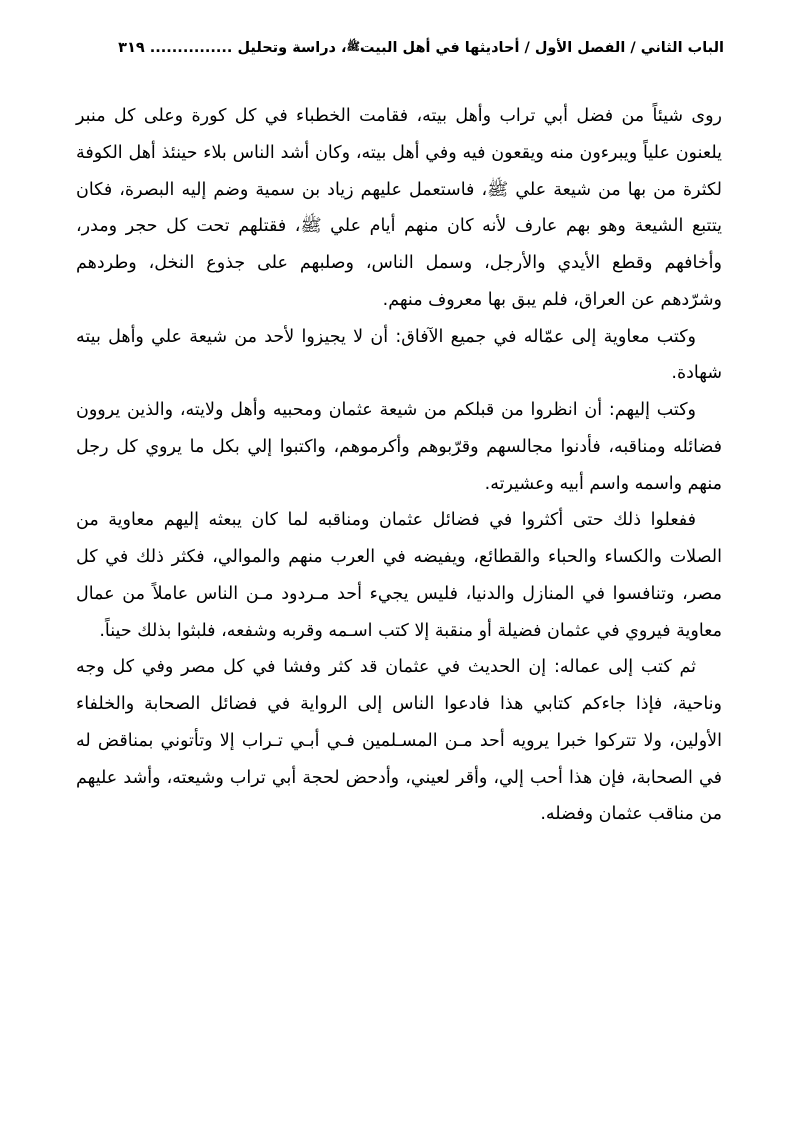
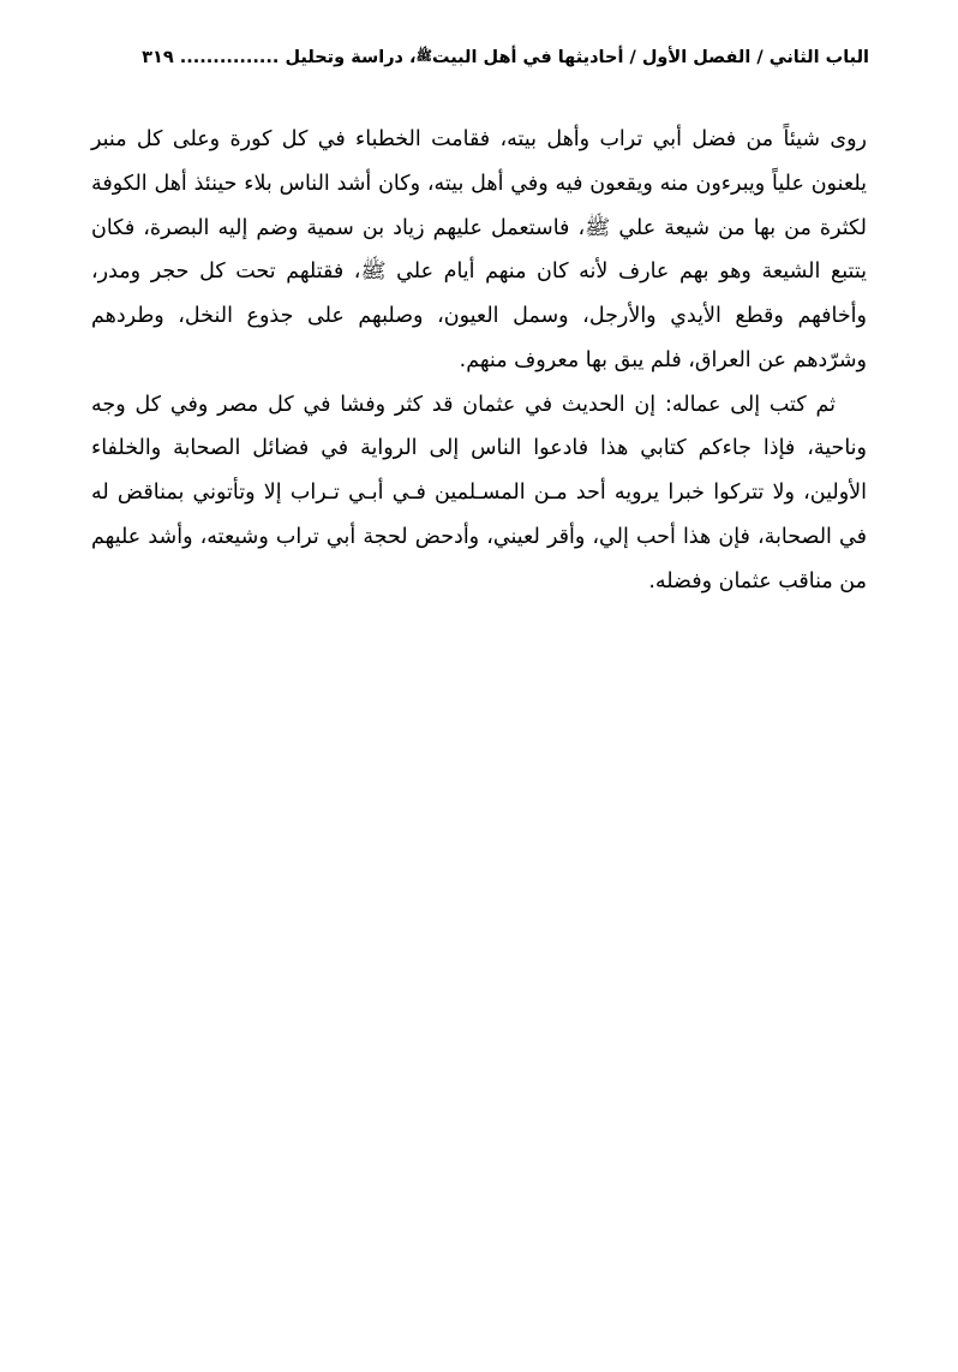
  الباب الثاني / الفصل الأول / أحاديثها في أهل البيتﷺ، دراسة وتحليل ............... ٣١٩
- روى شيئاً من فضل أبي تراب وأهل بيته، فقامت الخطباء في كل كورة وعلى كل منبر يلعنون علياً ويبرءون منه ويقعون فيه وفي أهل بيته، وكان أشد الناس بلاء حينئذ أهل الكوفة لكثرة من بها من شيعة علي ﷺ، فاستعمل عليهم زياد بن سمية وضم إليه البصرة، فكان يتتبع الشيعة وهو بهم عارف لأنه كان منهم أيام علي ﷺ، فقتلهم تحت كل حجر ومدر، وأخافهم وقطع الأيدي والأرجل، وسمل الناس، وصلبهم على جذوع النخل، وطردهم وشرّدهم عن العراق، فلم يبق بها معروف منهم.
+ روى شيئاً من فضل أبي تراب وأهل بيته، فقامت الخطباء في كل كورة وعلى كل منبر يلعنون علياً ويبرءون منه ويقعون فيه وفي أهل بيته، وكان أشد الناس بلاء حينئذ أهل الكوفة لكثرة من بها من شيعة علي ﷺ، فاستعمل عليهم زياد بن سمية وضم إليه البصرة، فكان يتتبع الشيعة وهو بهم عارف لأنه كان منهم أيام علي ﷺ، فقتلهم تحت كل حجر ومدر، وأخافهم وقطع الأيدي والأرجل، وسمل العيون، وصلبهم على جذوع النخل، وطردهم وشرّدهم عن العراق، فلم يبق بها معروف منهم.
- وكتب معاوية إلى عمّاله في جميع الآفاق: أن لا يجيزوا لأحد من شيعة علي وأهل بيته شهادة.
- وكتب إليهم: أن انظروا من قبلكم من شيعة عثمان ومحبيه وأهل ولايته، والذين يروون فضائله ومناقبه، فأدنوا مجالسهم وقرّبوهم وأكرموهم، واكتبوا إلي بكل ما يروي كل رجل منهم واسمه واسم أبيه وعشيرته.
- ففعلوا ذلك حتى أكثروا في فضائل عثمان ومناقبه لما كان يبعثه إليهم معاوية من الصلات والكساء والحباء والقطائع، ويفيضه في العرب منهم والموالي، فكثر ذلك في كل مصر، وتنافسوا في المنازل والدنيا، فليس يجيء أحد مـردود مـن الناس عاملاً من عمال معاوية فيروي في عثمان فضيلة أو منقبة إلا كتب اسـمه وقربه وشفعه، فلبثوا بذلك حيناً.
  ثم كتب إلى عماله: إن الحديث في عثمان قد كثر وفشا في كل مصر وفي كل وجه وناحية، فإذا جاءكم كتابي هذا فادعوا الناس إلى الرواية في فضائل الصحابة والخلفاء الأولين، ولا تتركوا خبرا يرويه أحد مـن المسـلمين فـي أبـي تـراب إلا وتأتوني بمناقض له في الصحابة، فإن هذا أحب إلي، وأقر لعيني، وأدحض لحجة أبي تراب وشيعته، وأشد عليهم من مناقب عثمان وفضله.
